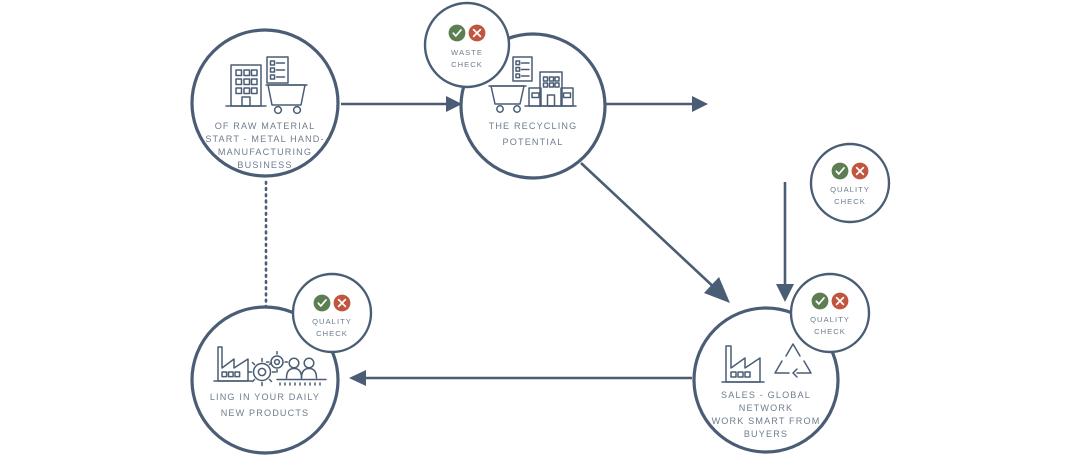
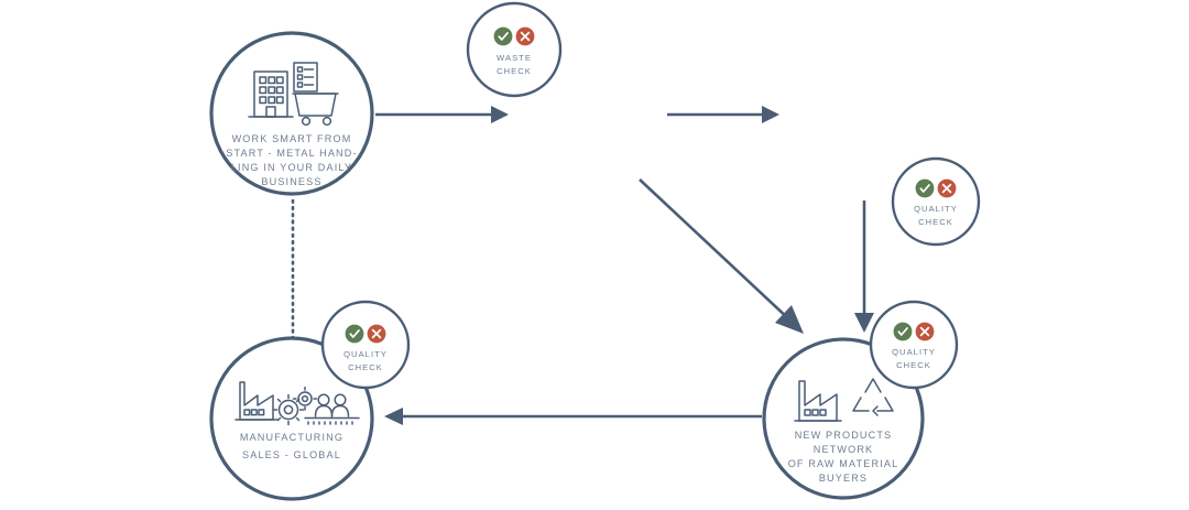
- OF RAW MATERIAL
+ WORK SMART FROM
  START - METAL HAND-
- MANUFACTURING
+ LING IN YOUR DAILY
  BUSINESS
- THE RECYCLING
- POTENTIAL
- SALES - GLOBAL
+ NEW PRODUCTS
  NETWORK
- WORK SMART FROM
+ OF RAW MATERIAL
  BUYERS
- LING IN YOUR DAILY
+ MANUFACTURING
- NEW PRODUCTS
+ SALES - GLOBAL
  WASTE
  CHECK
  QUALITY
  CHECK
  QUALITY
  CHECK
  QUALITY
  CHECK
